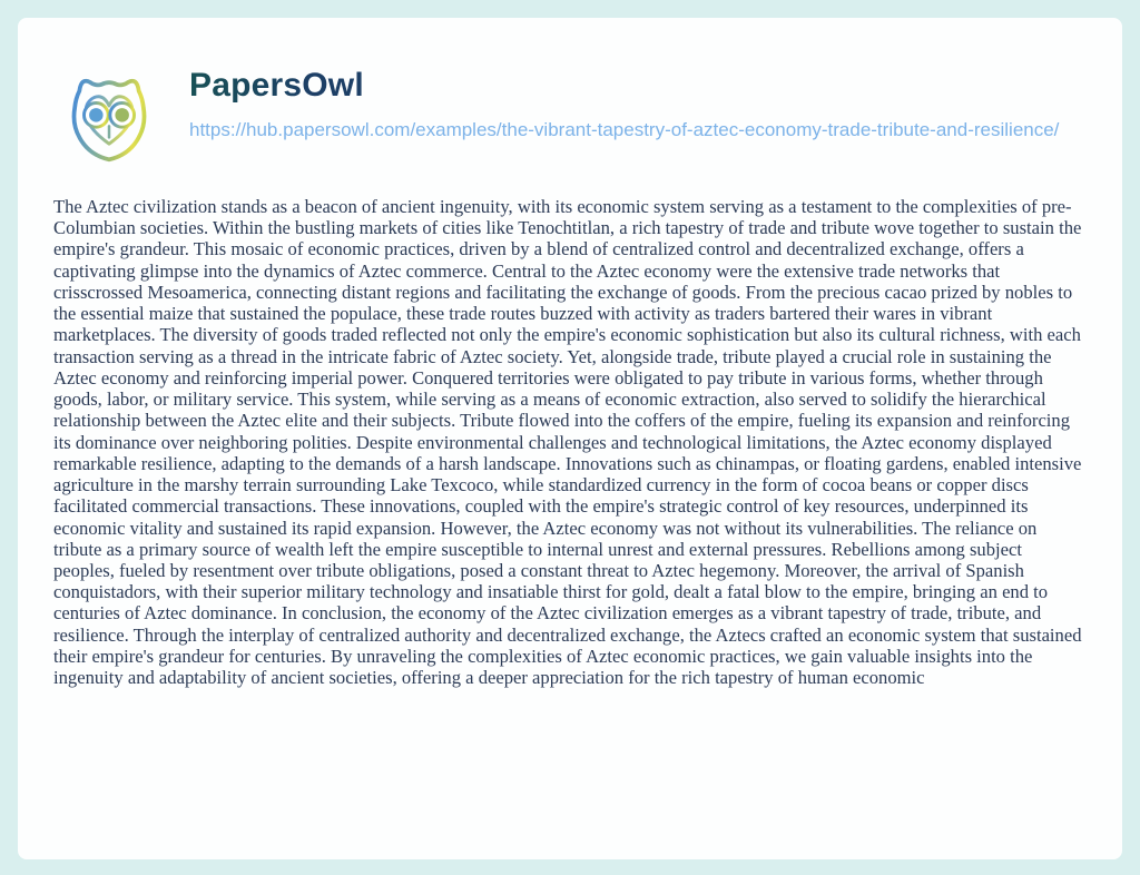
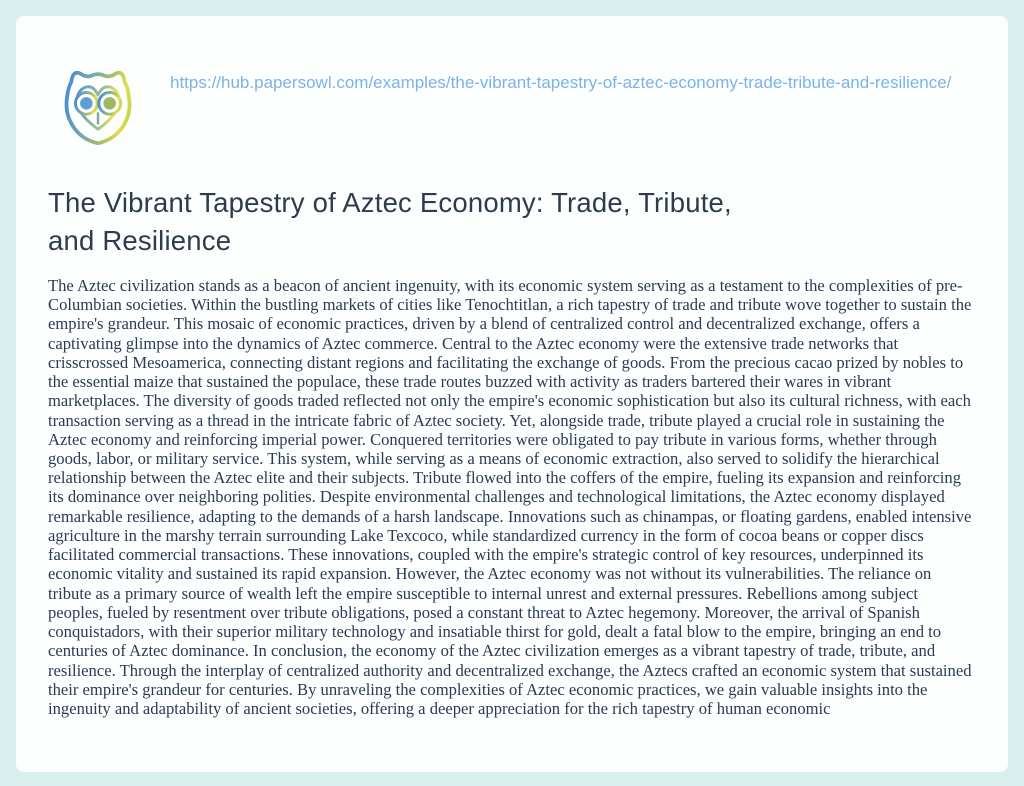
- PapersOwl
  https://hub.papersowl.com/examples/the-vibrant-tapestry-of-aztec-economy-trade-tribute-and-resilience/
+ The Vibrant Tapestry of Aztec Economy: Trade, Tribute, and Resilience
  The Aztec civilization stands as a beacon of ancient ingenuity, with its economic system serving as a testament to the complexities of pre-Columbian societies. Within the bustling markets of cities like Tenochtitlan, a rich tapestry of trade and tribute wove together to sustain the empire's grandeur. This mosaic of economic practices, driven by a blend of centralized control and decentralized exchange, offers a captivating glimpse into the dynamics of Aztec commerce. Central to the Aztec economy were the extensive trade networks that crisscrossed Mesoamerica, connecting distant regions and facilitating the exchange of goods. From the precious cacao prized by nobles to the essential maize that sustained the populace, these trade routes buzzed with activity as traders bartered their wares in vibrant marketplaces. The diversity of goods traded reflected not only the empire's economic sophistication but also its cultural richness, with each transaction serving as a thread in the intricate fabric of Aztec society. Yet, alongside trade, tribute played a crucial role in sustaining the Aztec economy and reinforcing imperial power. Conquered territories were obligated to pay tribute in various forms, whether through goods, labor, or military service. This system, while serving as a means of economic extraction, also served to solidify the hierarchical relationship between the Aztec elite and their subjects. Tribute flowed into the coffers of the empire, fueling its expansion and reinforcing its dominance over neighboring polities. Despite environmental challenges and technological limitations, the Aztec economy displayed remarkable resilience, adapting to the demands of a harsh landscape. Innovations such as chinampas, or floating gardens, enabled intensive agriculture in the marshy terrain surrounding Lake Texcoco, while standardized currency in the form of cocoa beans or copper discs facilitated commercial transactions. These innovations, coupled with the empire's strategic control of key resources, underpinned its economic vitality and sustained its rapid expansion. However, the Aztec economy was not without its vulnerabilities. The reliance on tribute as a primary source of wealth left the empire susceptible to internal unrest and external pressures. Rebellions among subject peoples, fueled by resentment over tribute obligations, posed a constant threat to Aztec hegemony. Moreover, the arrival of Spanish conquistadors, with their superior military technology and insatiable thirst for gold, dealt a fatal blow to the empire, bringing an end to centuries of Aztec dominance. In conclusion, the economy of the Aztec civilization emerges as a vibrant tapestry of trade, tribute, and resilience. Through the interplay of centralized authority and decentralized exchange, the Aztecs crafted an economic system that sustained their empire's grandeur for centuries. By unraveling the complexities of Aztec economic practices, we gain valuable insights into the ingenuity and adaptability of ancient societies, offering a deeper appreciation for the rich tapestry of human economic
